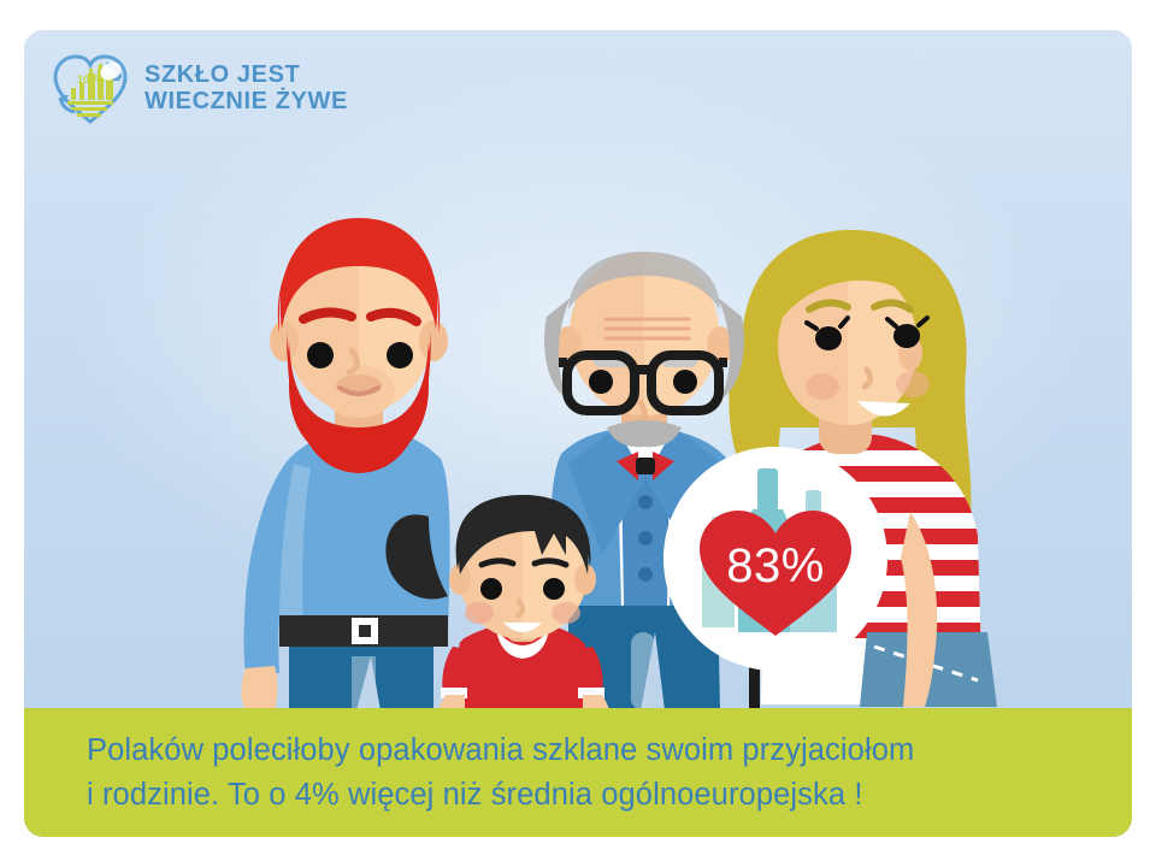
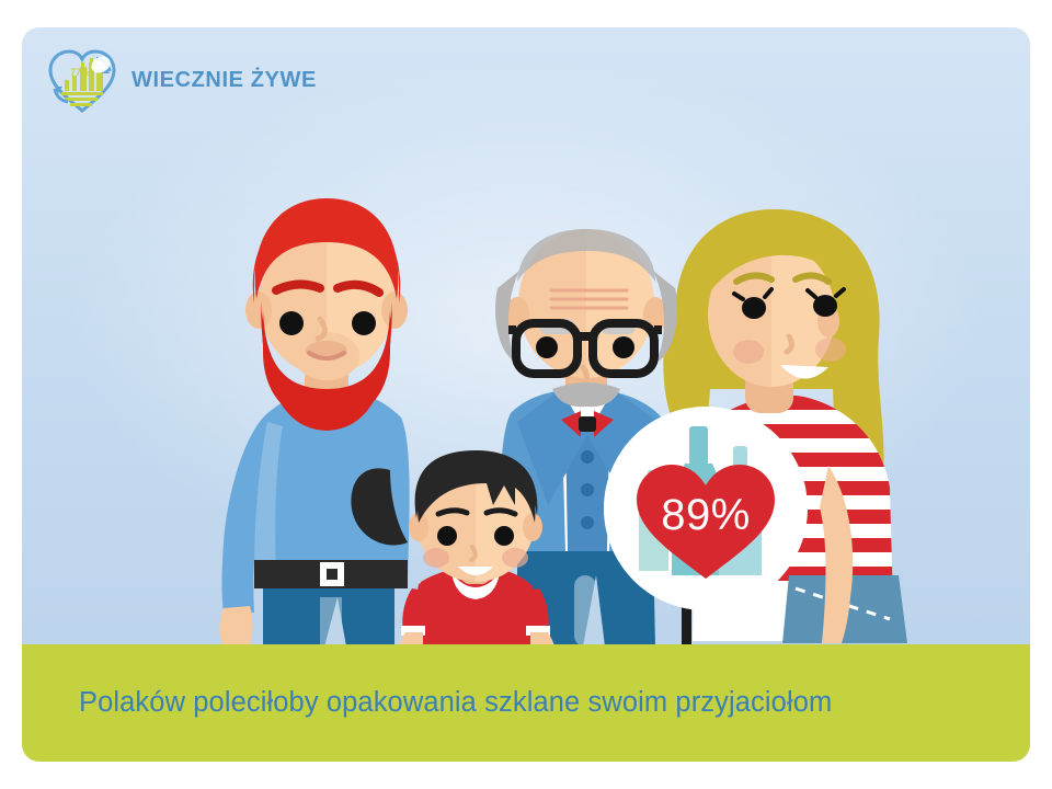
- 83%
+ 89%
- 100%
+ 77%
- SZKŁO JEST
  WIECZNIE ŻYWE
  Polaków poleciłoby opakowania szklane swoim przyjaciołom
- i rodzinie. To o 4% więcej niż średnia ogólnoeuropejska !
